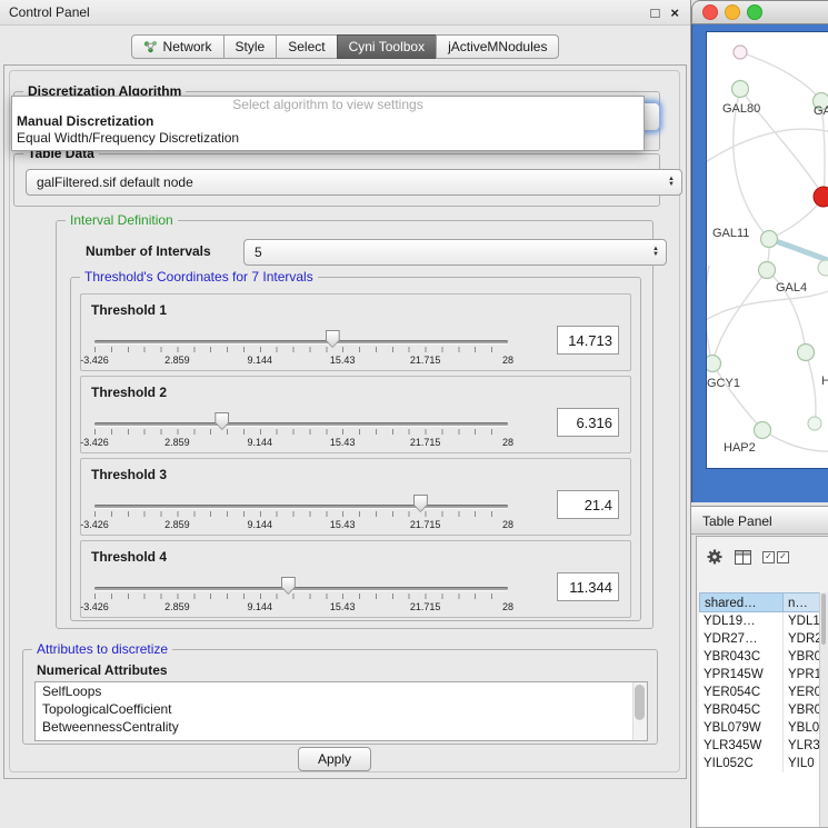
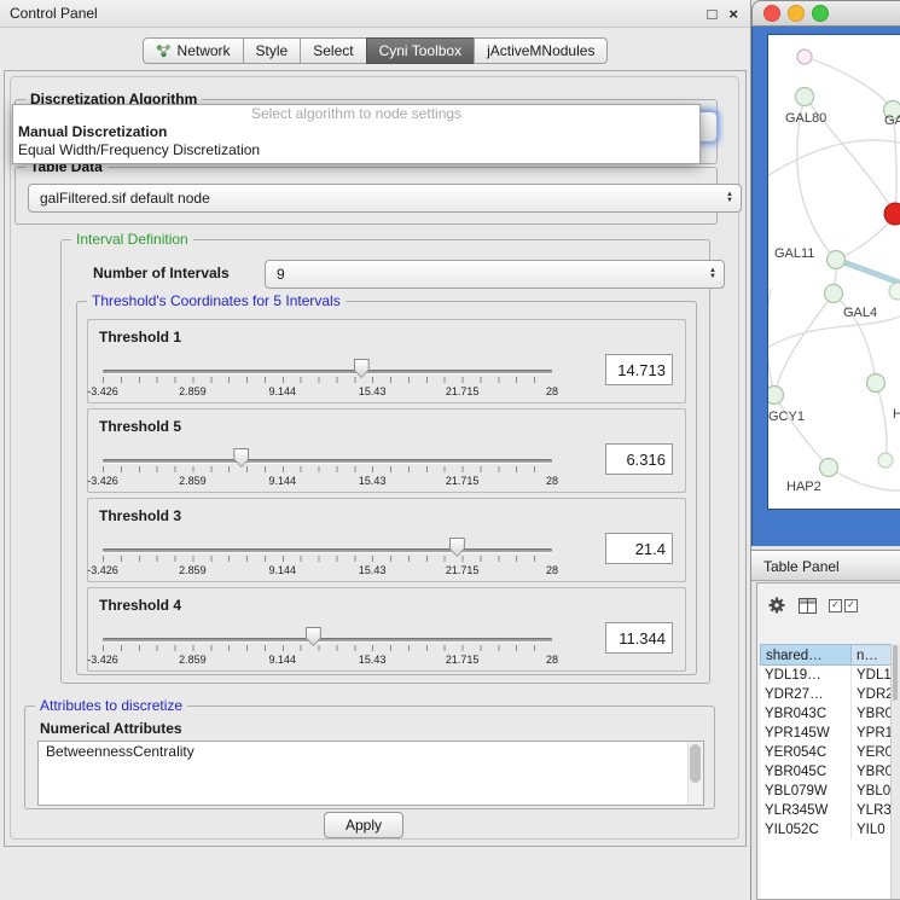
  Control Panel
  □
  ×
  Network
  Style
  Select
  Cyni Toolbox
  jActiveMNodules
  Discretization Algorithm
- Select algorithm to view settings
+ Select algorithm to node settings
  Manual Discretization
  Equal Width/Frequency Discretization
  Table Data
  galFiltered.sif default node
  Interval Definition
  Number of Intervals
- 5
+ 9
- Threshold's Coordinates for 7 Intervals
+ Threshold's Coordinates for 5 Intervals
  Threshold 1
  -3.426
  2.859
  9.144
  15.43
  21.715
  28
  14.713
- Threshold 2
+ Threshold 5
  -3.426
  2.859
  9.144
  15.43
  21.715
  28
  6.316
  Threshold 3
  -3.426
  2.859
  9.144
  15.43
  21.715
  28
  21.4
  Threshold 4
  -3.426
  2.859
  9.144
  15.43
  21.715
  28
  11.344
  Attributes to discretize
  Numerical Attributes
- SelfLoops
- TopologicalCoefficient
  BetweennessCentrality
  Apply
  GAL80
  GA
  GAL11
  GAL4
  GCY1
  H
  HAP2
  Table Panel
  ✓
  ✓
  shared…
  n…
  YDL19…
  YDL1
  YDR27…
  YDR
  YBR043C
  YBR0
  YPR145W
  YPR1
  YER054C
  YER0
  YBR045C
  YBR0
  YBL079W
  YBL0
  YLR345W
  YLR3
  YIL052C
  YIL0
